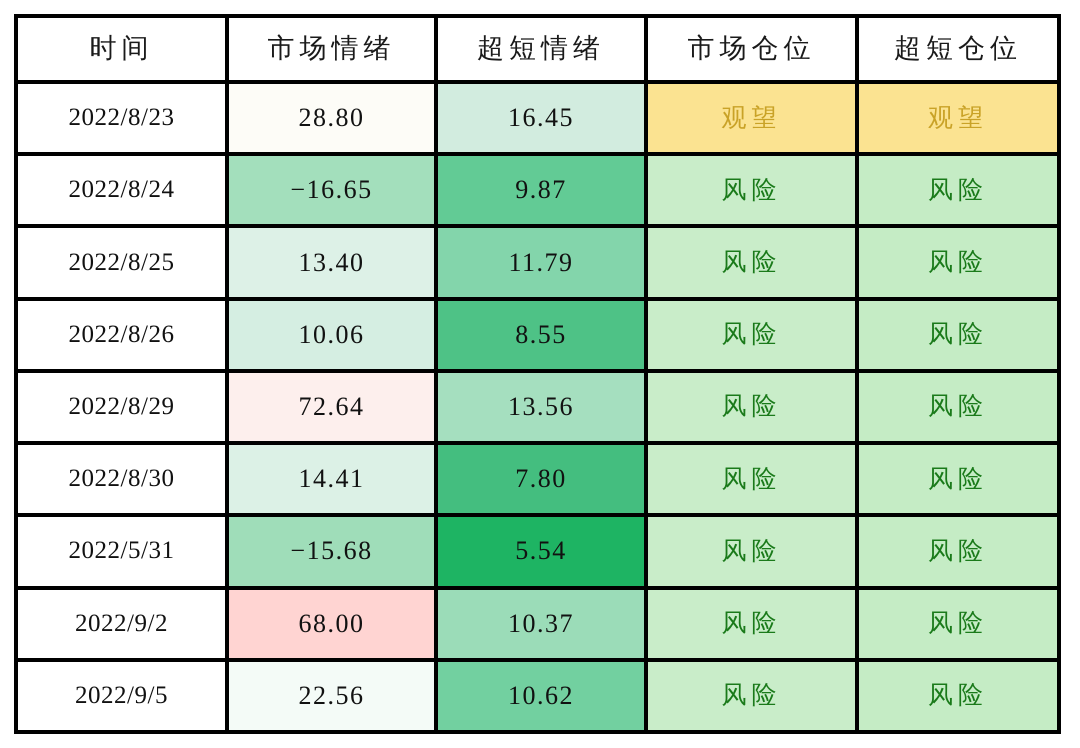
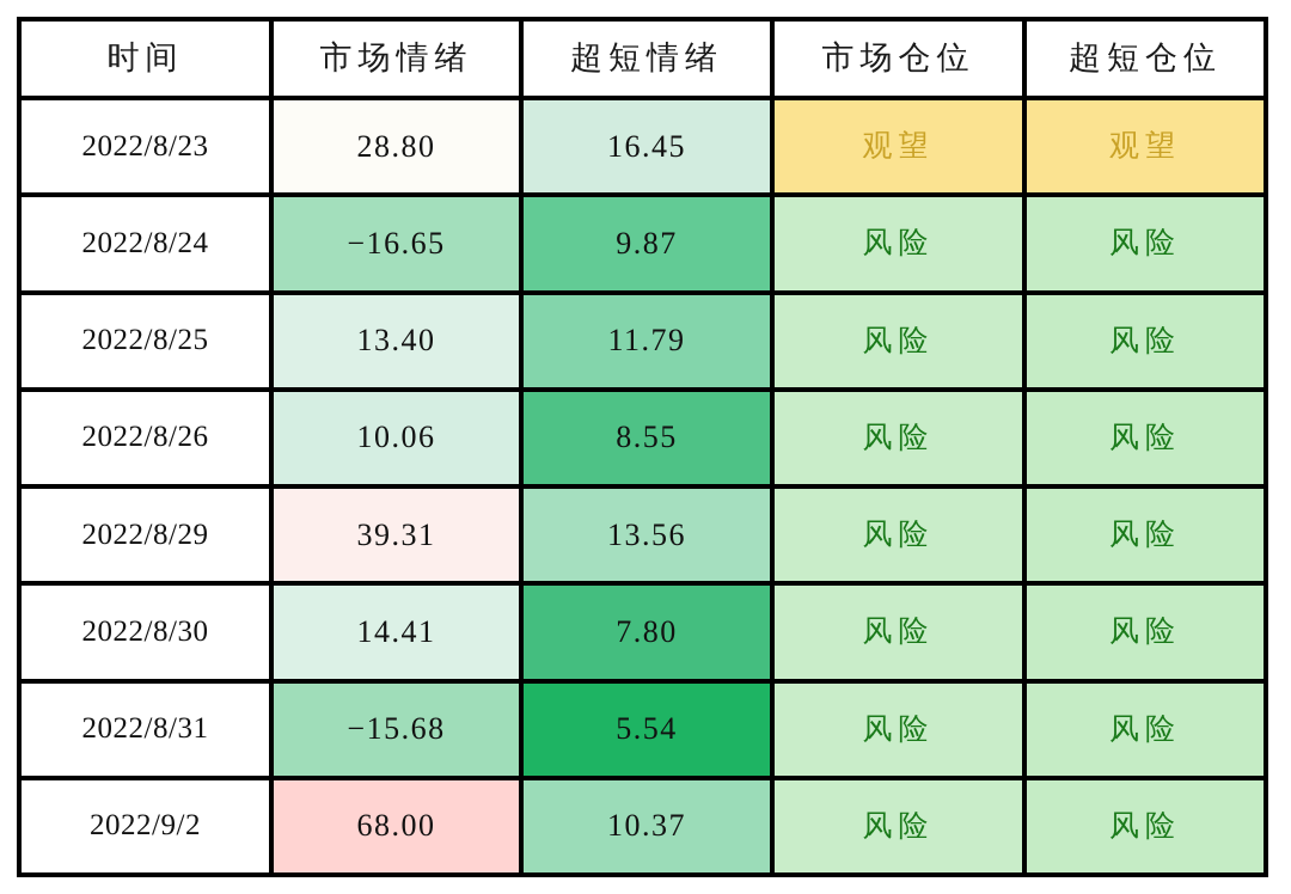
  时间	市场情绪	超短情绪	市场仓位	超短仓位
  2022/8/23	28.80	16.45	观望	观望
  2022/8/24	−16.65	9.87	风险	风险
  2022/8/25	13.40	11.79	风险	风险
  2022/8/26	10.06	8.55	风险	风险
- 2022/8/29	72.64	13.56	风险	风险
+ 2022/8/29	39.31	13.56	风险	风险
  2022/8/30	14.41	7.80	风险	风险
- 2022/5/31	−15.68	5.54	风险	风险
+ 2022/8/31	−15.68	5.54	风险	风险
  2022/9/2	68.00	10.37	风险	风险
- 2022/9/5	22.56	10.62	风险	风险
